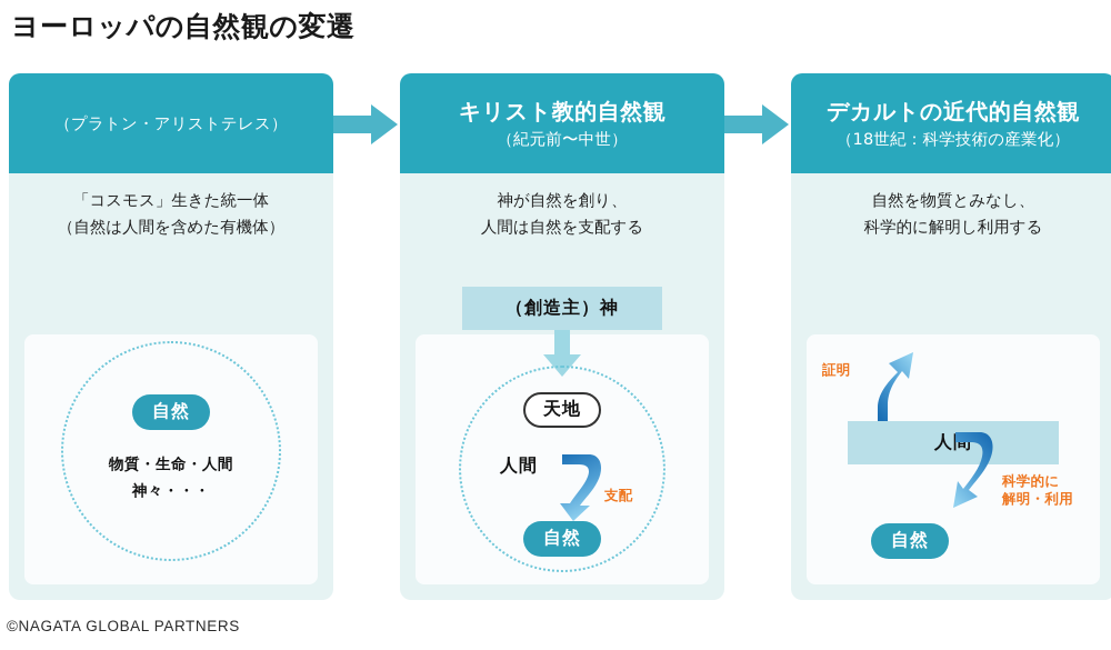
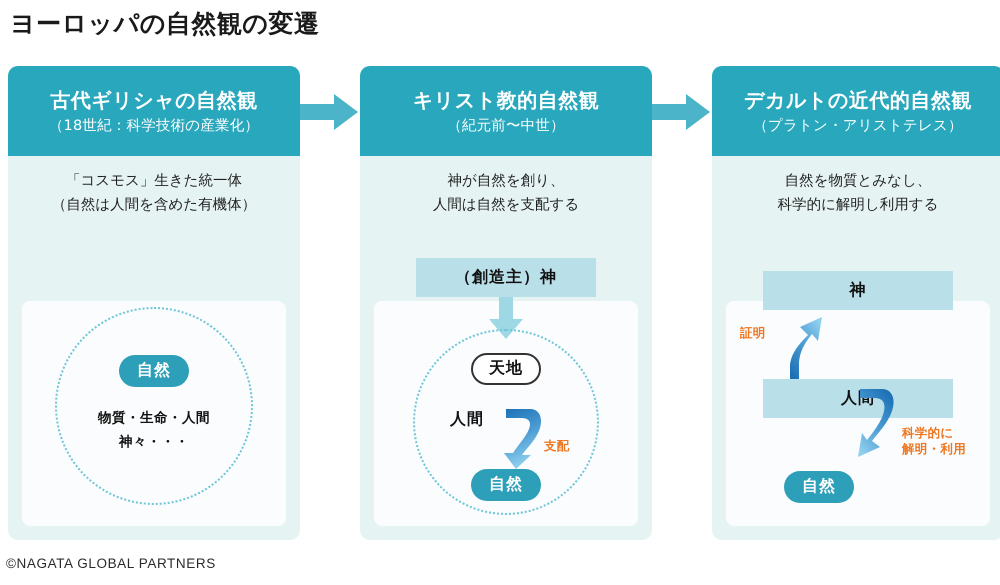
  ヨーロッパの自然観の変遷
+ 古代ギリシャの自然観
- （プラトン・アリストテレス）
+ （18世紀：科学技術の産業化）
  「コスモス」生きた統一体
  （自然は人間を含めた有機体）
  自然
  物質・生命・人間
  神々・・・
  キリスト教的自然観
  （紀元前〜中世）
  神が自然を創り、
  人間は自然を支配する
  （創造主）神
  天地
  人間
  支配
  自然
  デカルトの近代的自然観
- （18世紀：科学技術の産業化）
+ （プラトン・アリストテレス）
  自然を物質とみなし、
  科学的に解明し利用する
+ 神
  証明
  科学的に
  解明・利用
  自然
  ©NAGATA GLOBAL PARTNERS
